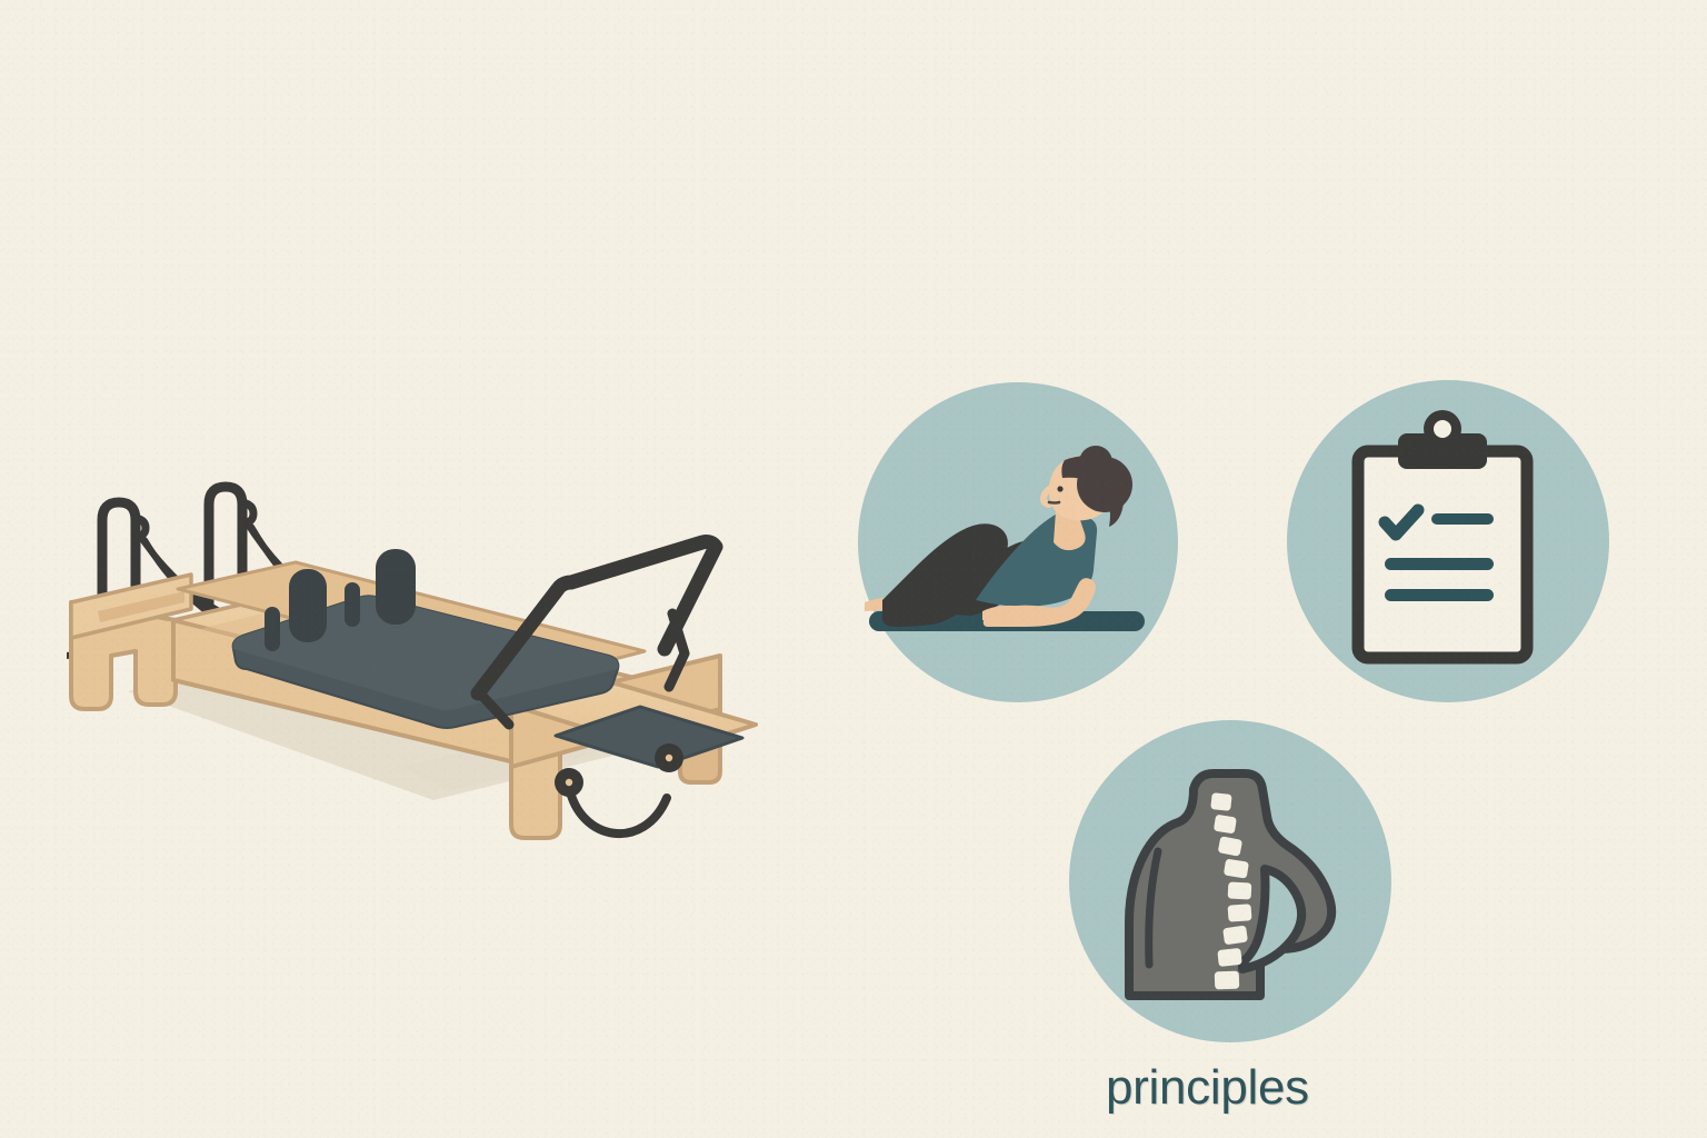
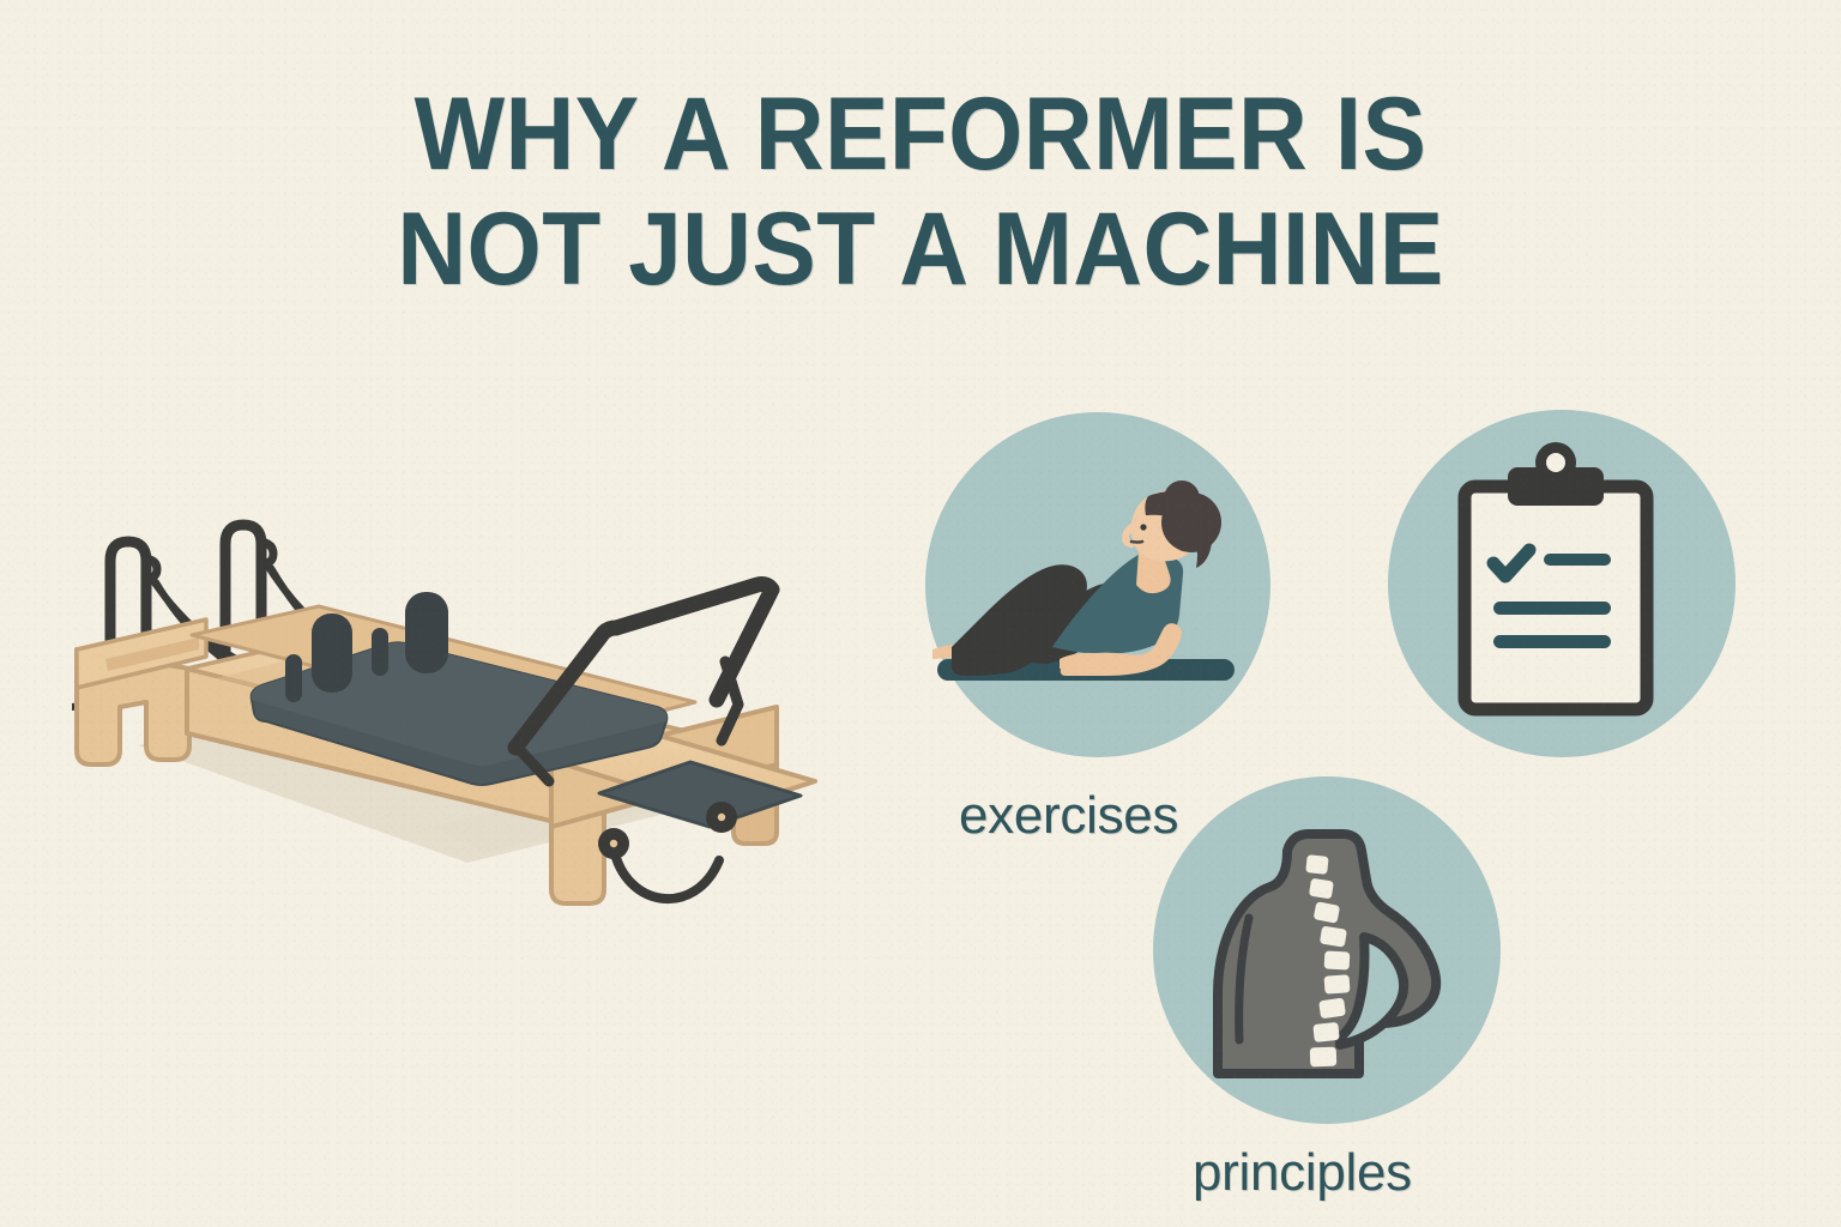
+ WHY A REFORMER IS
+ NOT JUST A MACHINE
+ exercises
  principles
